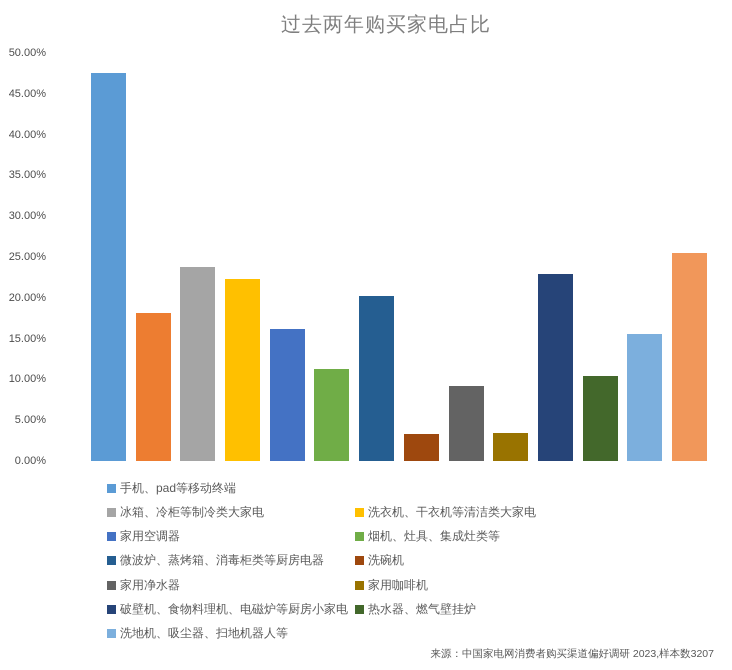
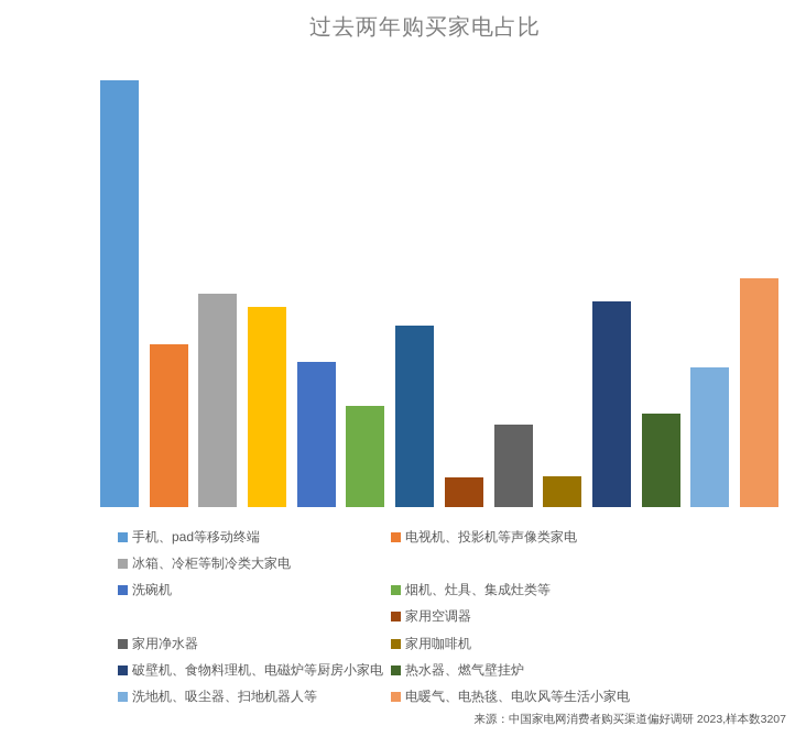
  过去两年购买家电占比
- 0.00%
- 5.00%
- 10.00%
- 15.00%
- 20.00%
- 25.00%
- 30.00%
- 35.00%
- 40.00%
- 45.00%
- 50.00%
  手机、pad等移动终端
+ 电视机、投影机等声像类家电
  冰箱、冷柜等制冷类大家电
- 洗衣机、干衣机等清洁类大家电
- 家用空调器
+ 洗碗机
  烟机、灶具、集成灶类等
- 微波炉、蒸烤箱、消毒柜类等厨房电器
- 洗碗机
+ 家用空调器
  家用净水器
  家用咖啡机
  破壁机、食物料理机、电磁炉等厨房小家电
  热水器、燃气壁挂炉
  洗地机、吸尘器、扫地机器人等
+ 电暖气、电热毯、电吹风等生活小家电
  来源：中国家电网消费者购买渠道偏好调研 2023,样本数3207
